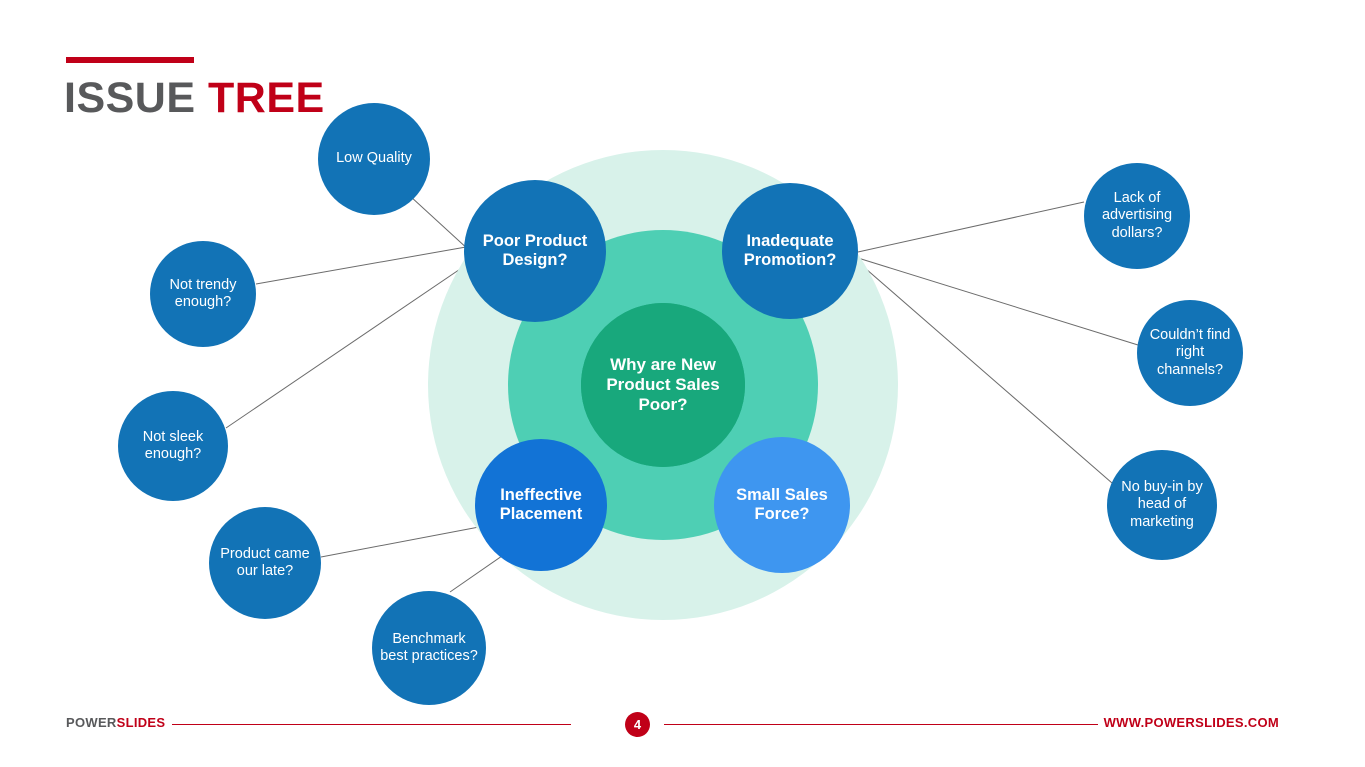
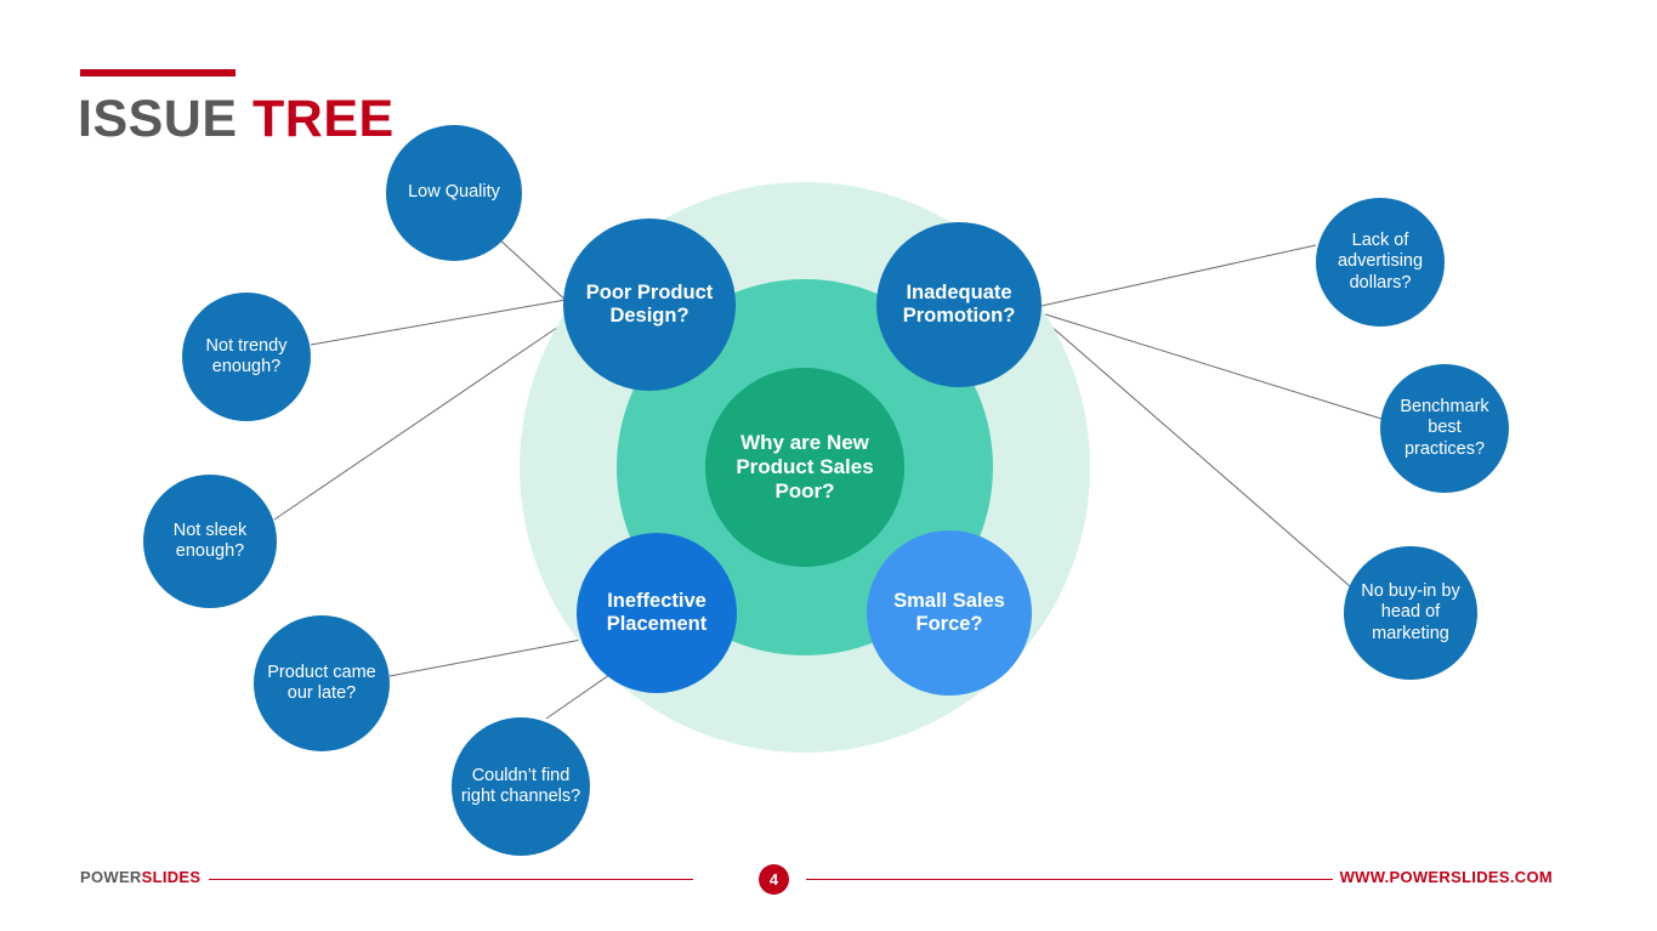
  ISSUE TREE
  Why are New Product Sales Poor?
  Poor Product Design?
  Inadequate Promotion?
  Ineffective Placement
  Small Sales Force?
  Low Quality
  Not trendy enough?
  Not sleek enough?
  Product came our late?
- Benchmark best practices?
+ Couldn’t find right channels?
  Lack of advertising dollars?
- Couldn’t find right channels?
+ Benchmark best practices?
  No buy-in by head of marketing
  POWERSLIDES
  4
  WWW.POWERSLIDES.COM
